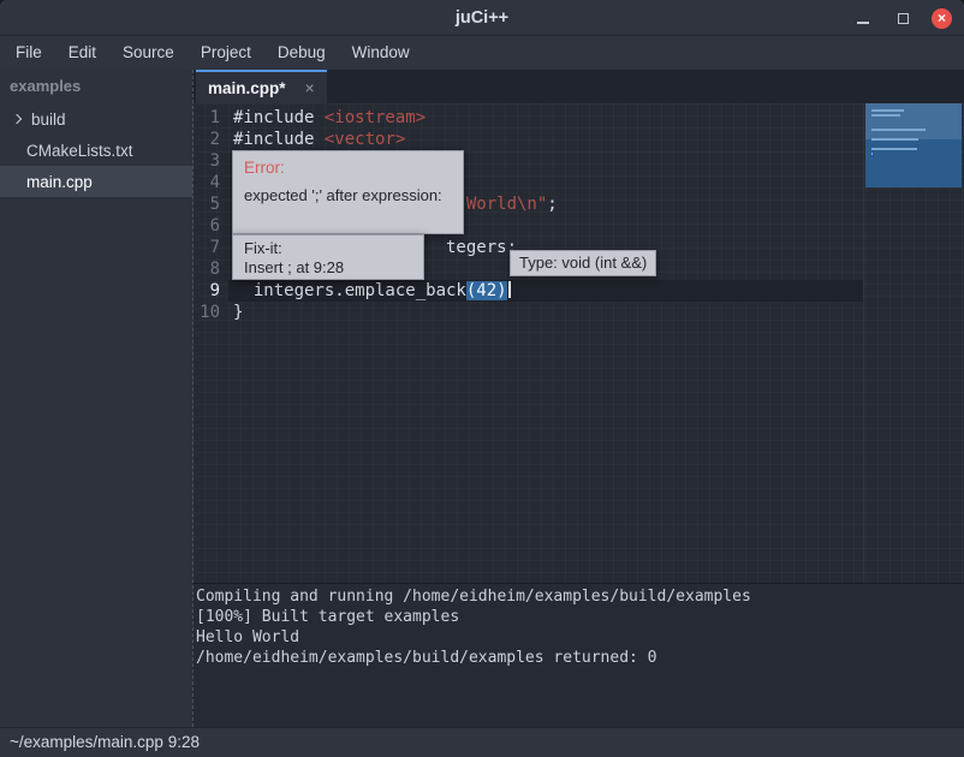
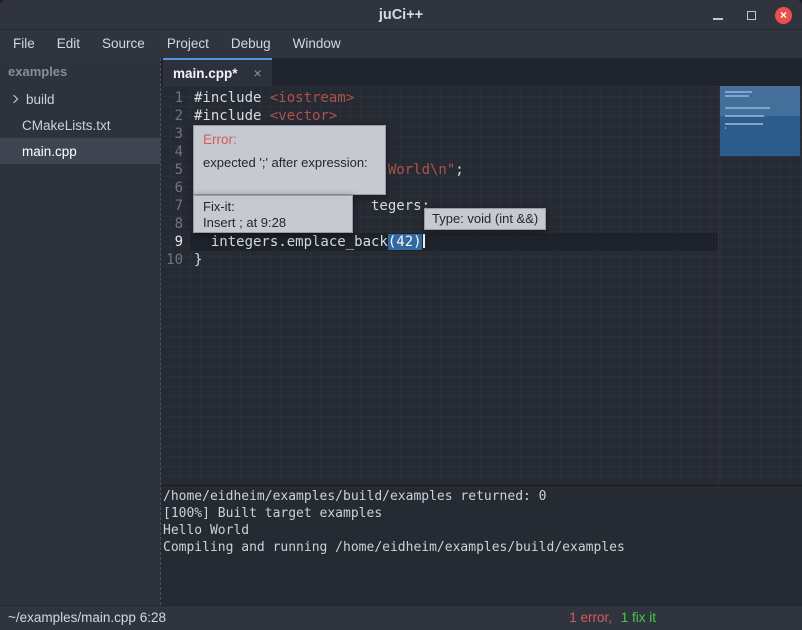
  juCi++
  ×
  File
  Edit
  Source
  Project
  Debug
  Window
  examples
  build
  CMakeLists.txt
  main.cpp
  main.cpp*
  ×
  1
  2
  3
  4
  5
  6
  7
  8
  9
  10
  #include <iostream>
  #include <vector>
  World\n";
  tegers;
  integers.emplace_back(42)
  }
  Error:
  expected ';' after expression:
  Fix-it:
  Insert ; at 9:28
  Type: void (int &&)
- Compiling and running /home/eidheim/examples/build/examples
+ /home/eidheim/examples/build/examples returned: 0
  [100%] Built target examples
  Hello World
- /home/eidheim/examples/build/examples returned: 0
+ Compiling and running /home/eidheim/examples/build/examples
- ~/examples/main.cpp 9:28
+ ~/examples/main.cpp 6:28
+ 1 error, 1 fix it
